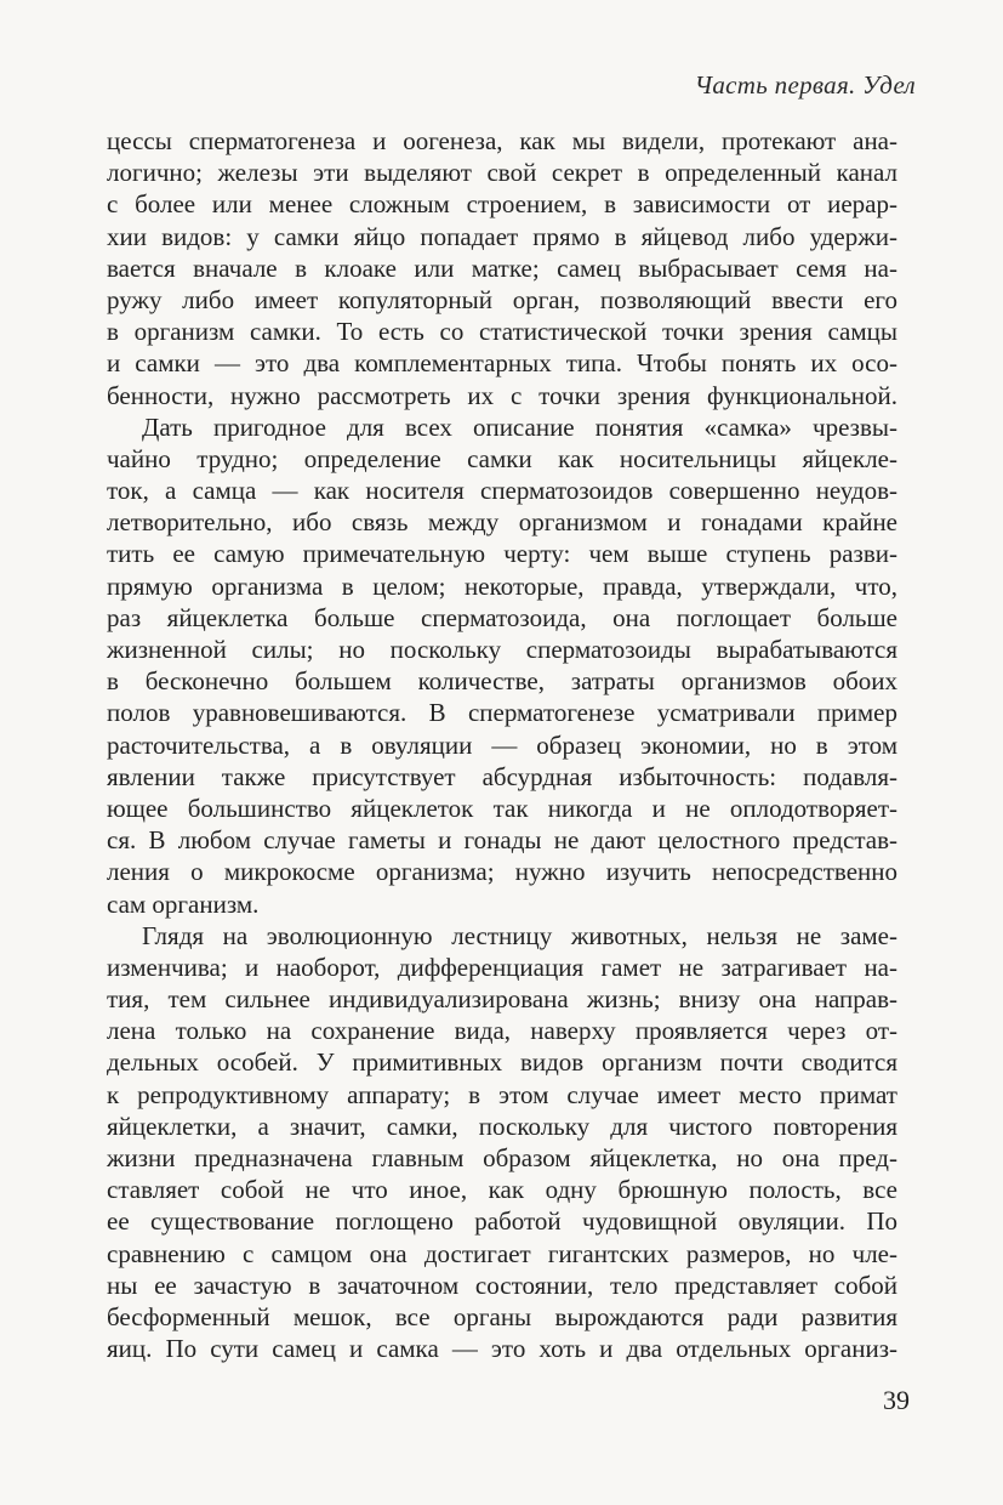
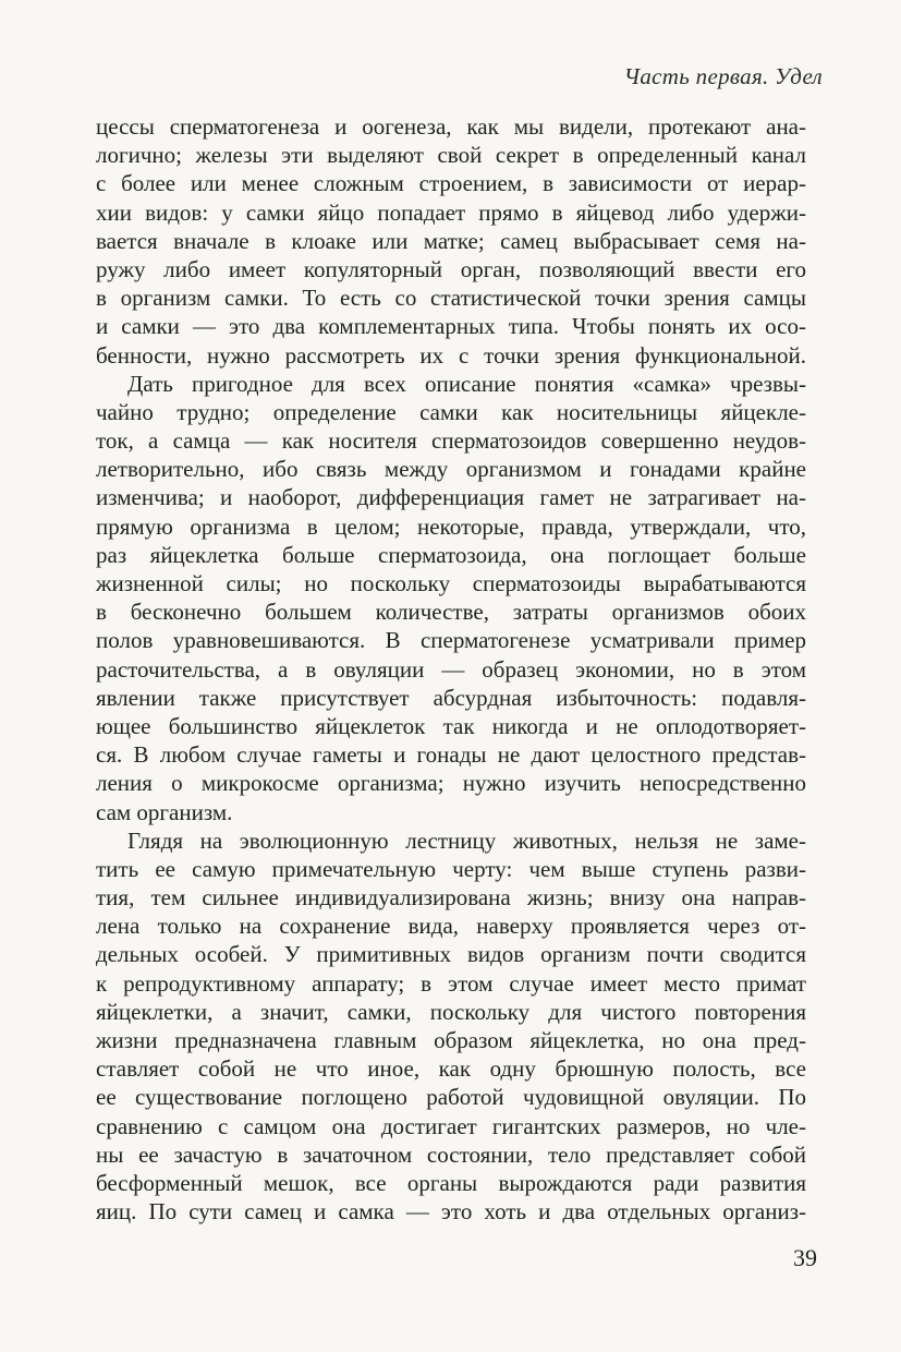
  Часть первая. Удел
  цессы сперматогенеза и оогенеза, как мы видели, протекают ана-
  логично; железы эти выделяют свой секрет в определенный канал
  с более или менее сложным строением, в зависимости от иерар-
  хии видов: у самки яйцо попадает прямо в яйцевод либо удержи-
  вается вначале в клоаке или матке; самец выбрасывает семя на-
  ружу либо имеет копуляторный орган, позволяющий ввести его
  в организм самки. То есть со статистической точки зрения самцы
  и самки — это два комплементарных типа. Чтобы понять их осо-
  бенности, нужно рассмотреть их с точки зрения функциональной.
  Дать пригодное для всех описание понятия «самка» чрезвы-
  чайно трудно; определение самки как носительницы яйцекле-
  ток, а самца — как носителя сперматозоидов совершенно неудов-
  летворительно, ибо связь между организмом и гонадами крайне
- тить ее самую примечательную черту: чем выше ступень разви-
+ изменчива; и наоборот, дифференциация гамет не затрагивает на-
  прямую организма в целом; некоторые, правда, утверждали, что,
  раз яйцеклетка больше сперматозоида, она поглощает больше
  жизненной силы; но поскольку сперматозоиды вырабатываются
  в бесконечно большем количестве, затраты организмов обоих
  полов уравновешиваются. В сперматогенезе усматривали пример
  расточительства, а в овуляции — образец экономии, но в этом
  явлении также присутствует абсурдная избыточность: подавля-
  ющее большинство яйцеклеток так никогда и не оплодотворяет-
  ся. В любом случае гаметы и гонады не дают целостного представ-
  ления о микрокосме организма; нужно изучить непосредственно
  сам организм.
  Глядя на эволюционную лестницу животных, нельзя не заме-
- изменчива; и наоборот, дифференциация гамет не затрагивает на-
+ тить ее самую примечательную черту: чем выше ступень разви-
  тия, тем сильнее индивидуализирована жизнь; внизу она направ-
  лена только на сохранение вида, наверху проявляется через от-
  дельных особей. У примитивных видов организм почти сводится
  к репродуктивному аппарату; в этом случае имеет место примат
  яйцеклетки, а значит, самки, поскольку для чистого повторения
  жизни предназначена главным образом яйцеклетка, но она пред-
  ставляет собой не что иное, как одну брюшную полость, все
  ее существование поглощено работой чудовищной овуляции. По
  сравнению с самцом она достигает гигантских размеров, но чле-
  ны ее зачастую в зачаточном состоянии, тело представляет собой
  бесформенный мешок, все органы вырождаются ради развития
  яиц. По сути самец и самка — это хоть и два отдельных организ-
  39
